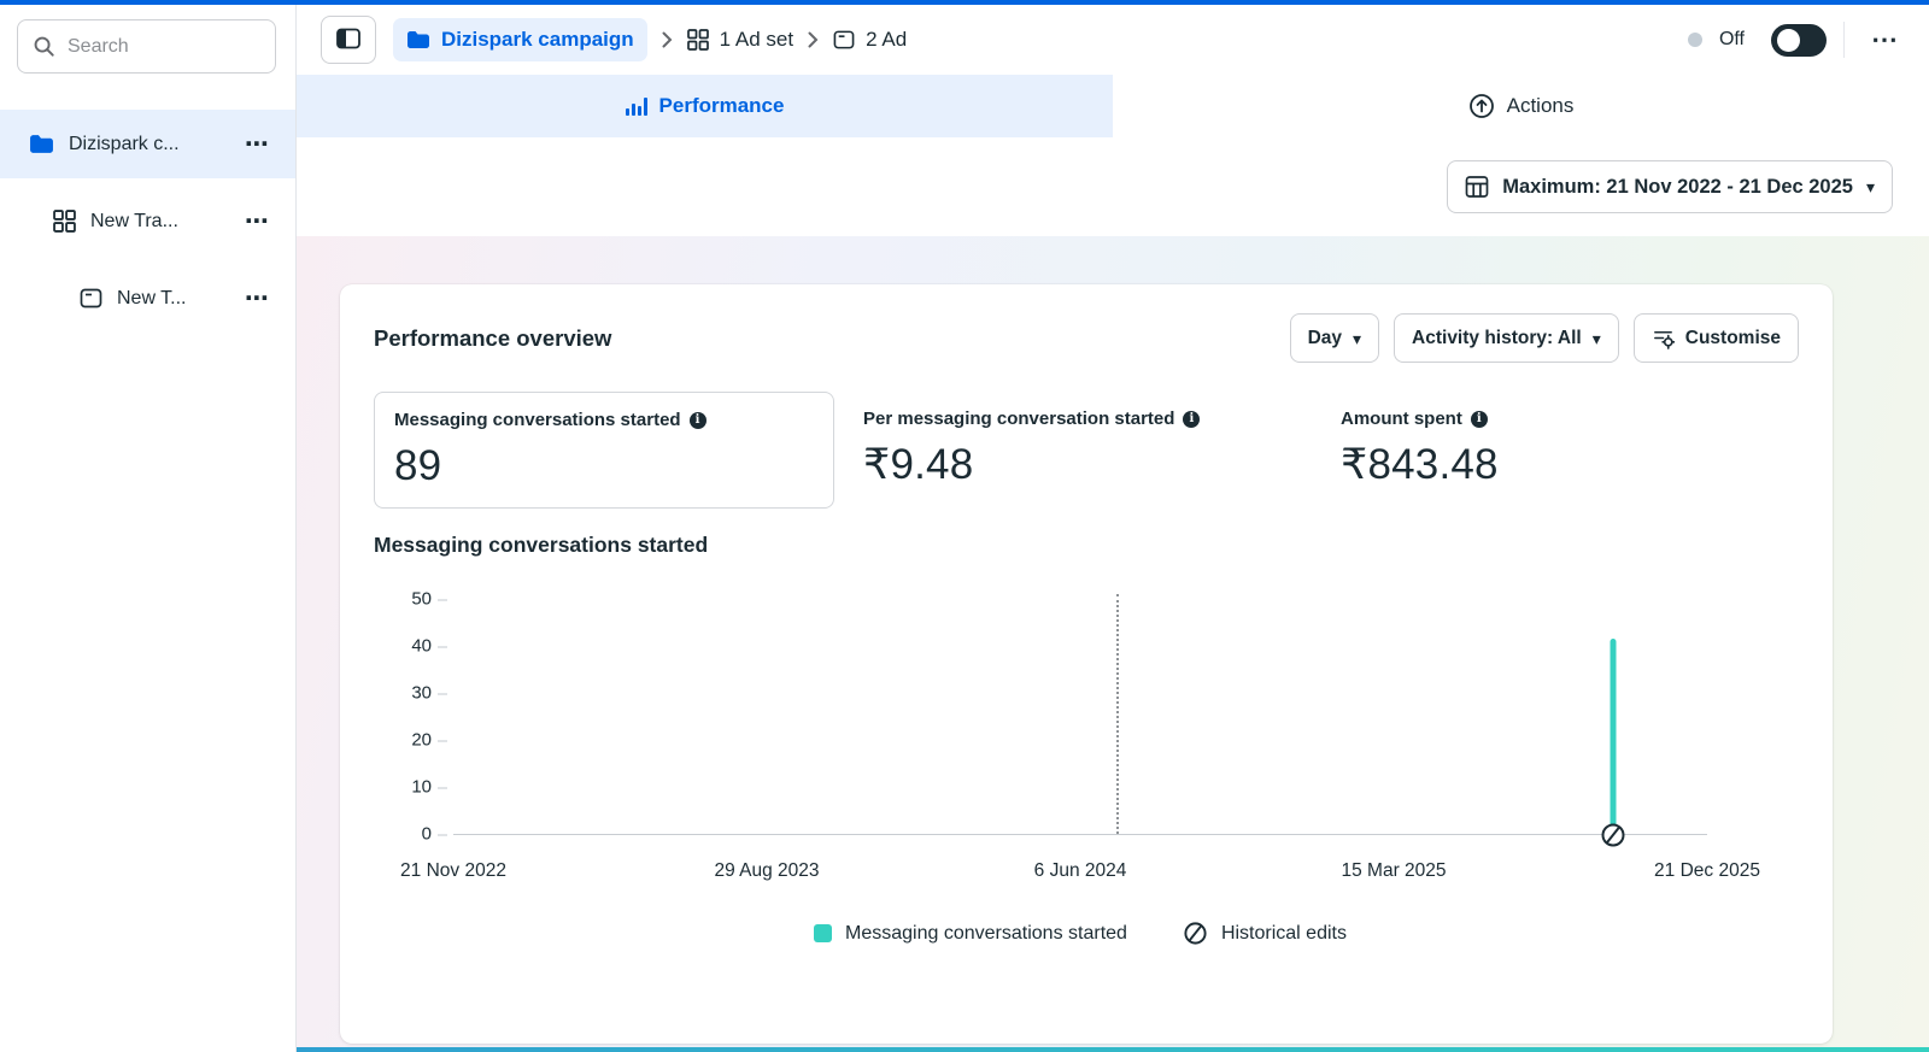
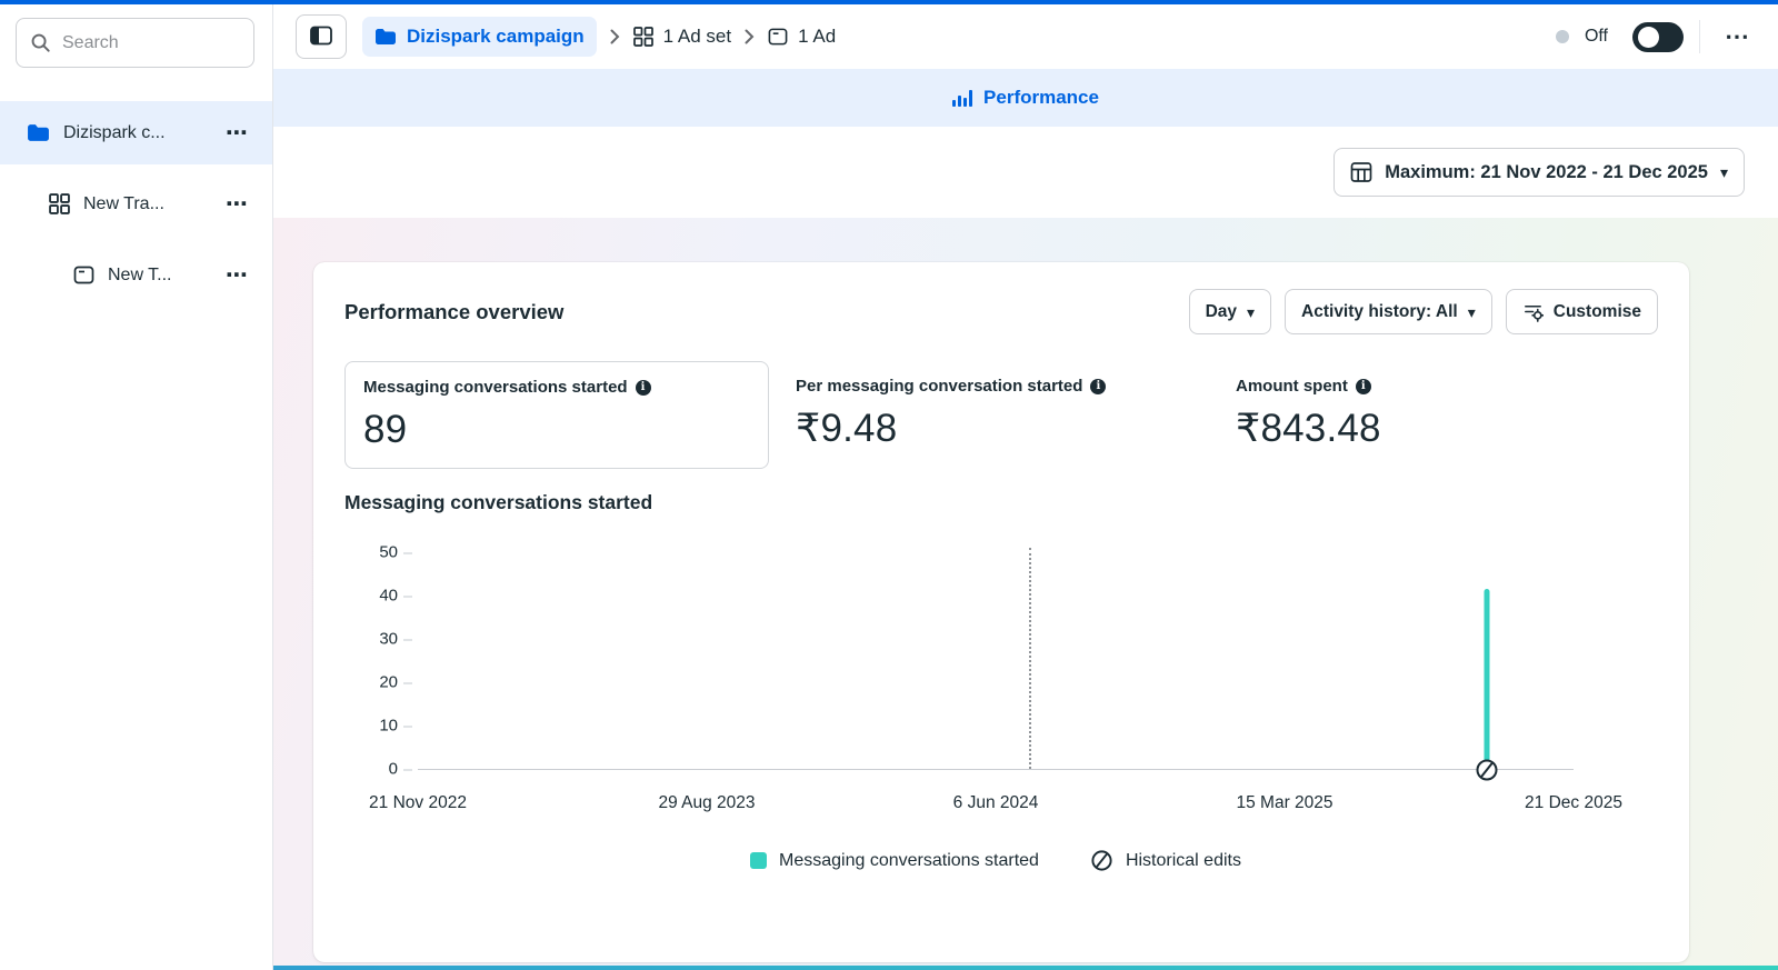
  Search
  Dizispark c...
  ⋯
  New Tra...
  ⋯
  New T...
  ⋯
  Dizispark campaign
  1 Ad set
- 2 Ad
+ 1 Ad
  Off
  ⋯
  Performance
- Actions
  Maximum: 21 Nov 2022 - 21 Dec 2025
  ▾
  Performance overview
  Day
  ▾
  Activity history: All
  ▾
  Customise
  Messaging conversations started
  89
  Per messaging conversation started
  ₹9.48
  Amount spent
  ₹843.48
  Messaging conversations started
  0
  10
  20
  30
  40
  50
  21 Nov 2022
  29 Aug 2023
  6 Jun 2024
  15 Mar 2025
  21 Dec 2025
  Messaging conversations started
  Historical edits
